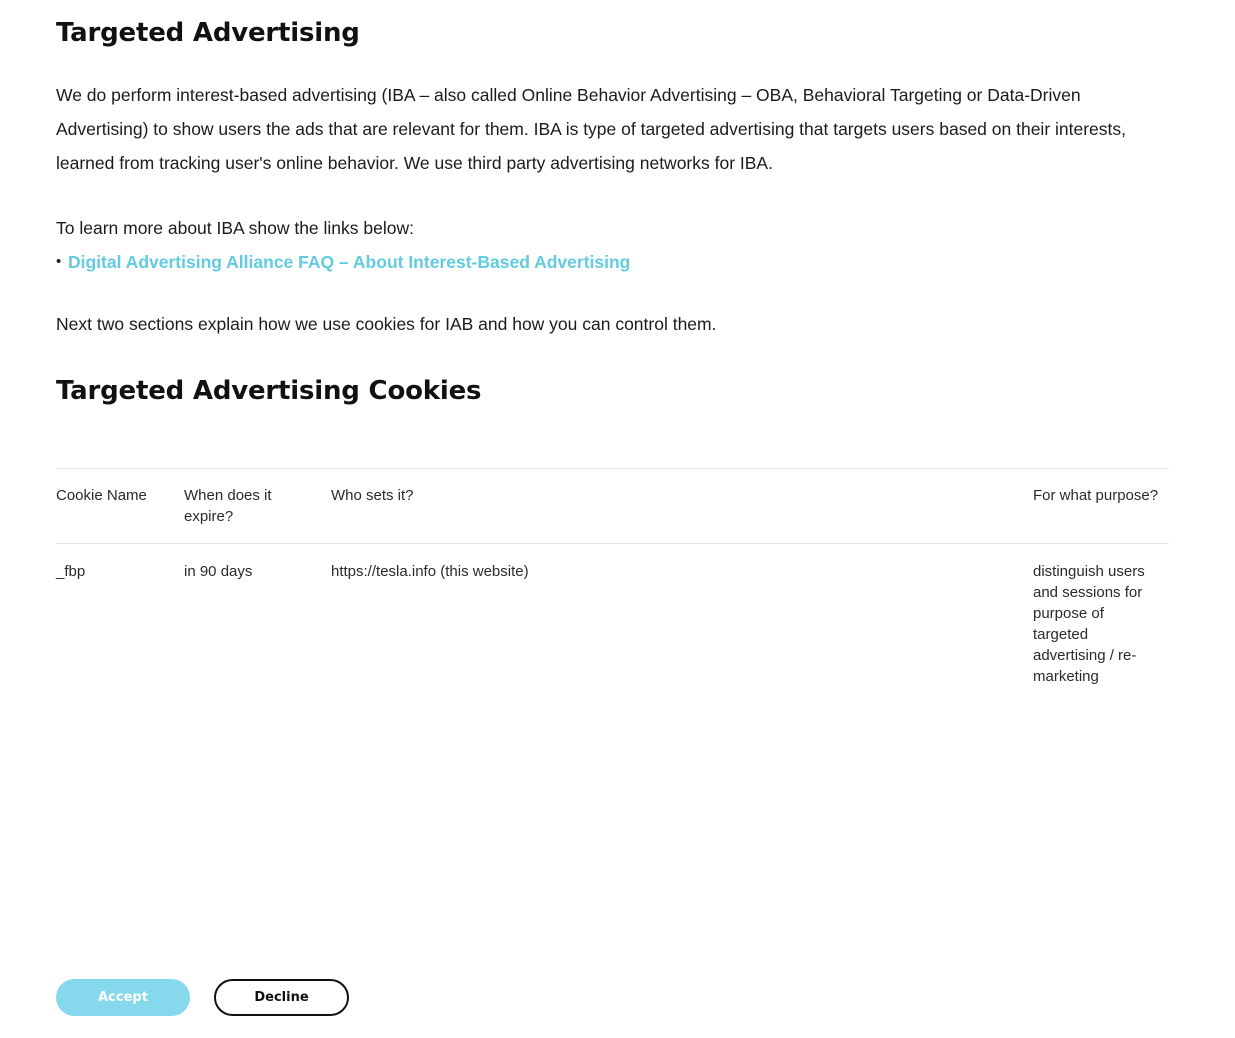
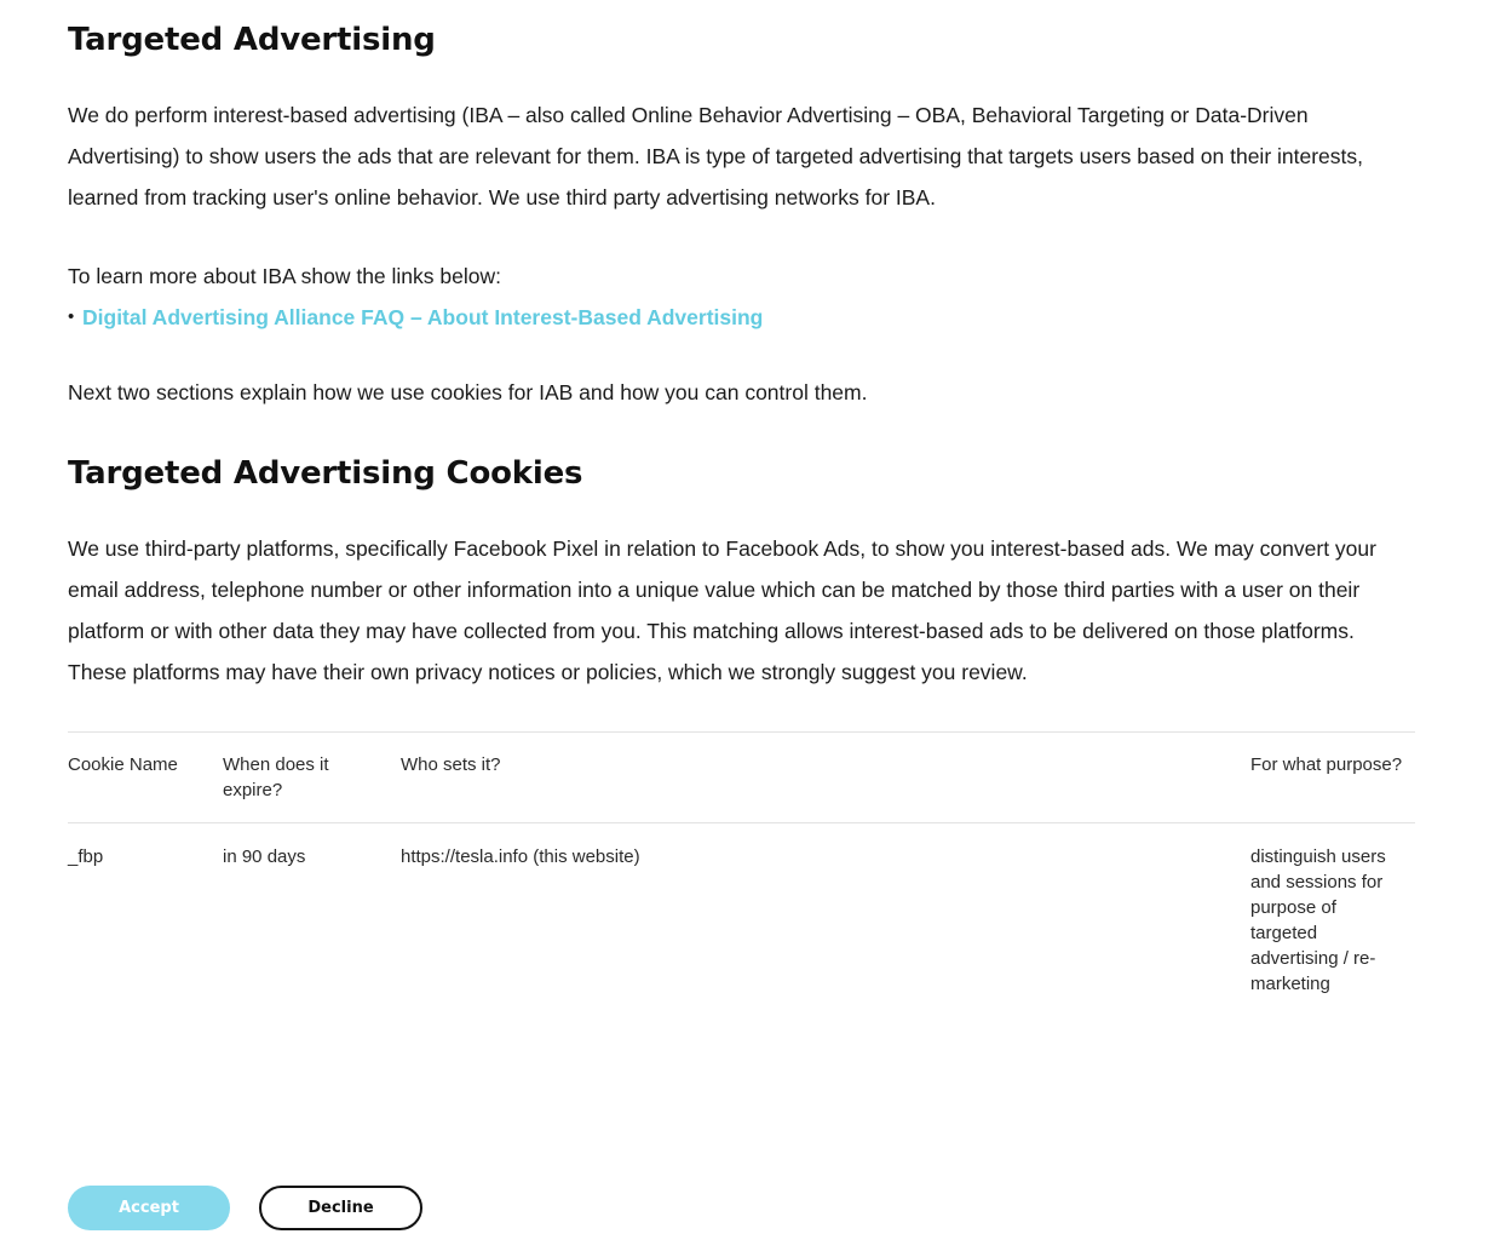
  Targeted Advertising
  We do perform interest-based advertising (IBA – also called Online Behavior Advertising – OBA, Behavioral Targeting or Data-Driven Advertising) to show users the ads that are relevant for them. IBA is type of targeted advertising that targets users based on their interests, learned from tracking user's online behavior. We use third party advertising networks for IBA.
  To learn more about IBA show the links below:
  Digital Advertising Alliance FAQ – About Interest-Based Advertising
  Next two sections explain how we use cookies for IAB and how you can control them.
  Targeted Advertising Cookies
+ We use third-party platforms, specifically Facebook Pixel in relation to Facebook Ads, to show you interest-based ads. We may convert your email address, telephone number or other information into a unique value which can be matched by those third parties with a user on their platform or with other data they may have collected from you. This matching allows interest-based ads to be delivered on those platforms. These platforms may have their own privacy notices or policies, which we strongly suggest you review.
  Cookie Name	When does it expire?	Who sets it?	For what purpose?
  _fbp	in 90 days	https://tesla.info (this website)	distinguish users and sessions for purpose of targeted advertising / re-marketing
  Accept
  Decline
